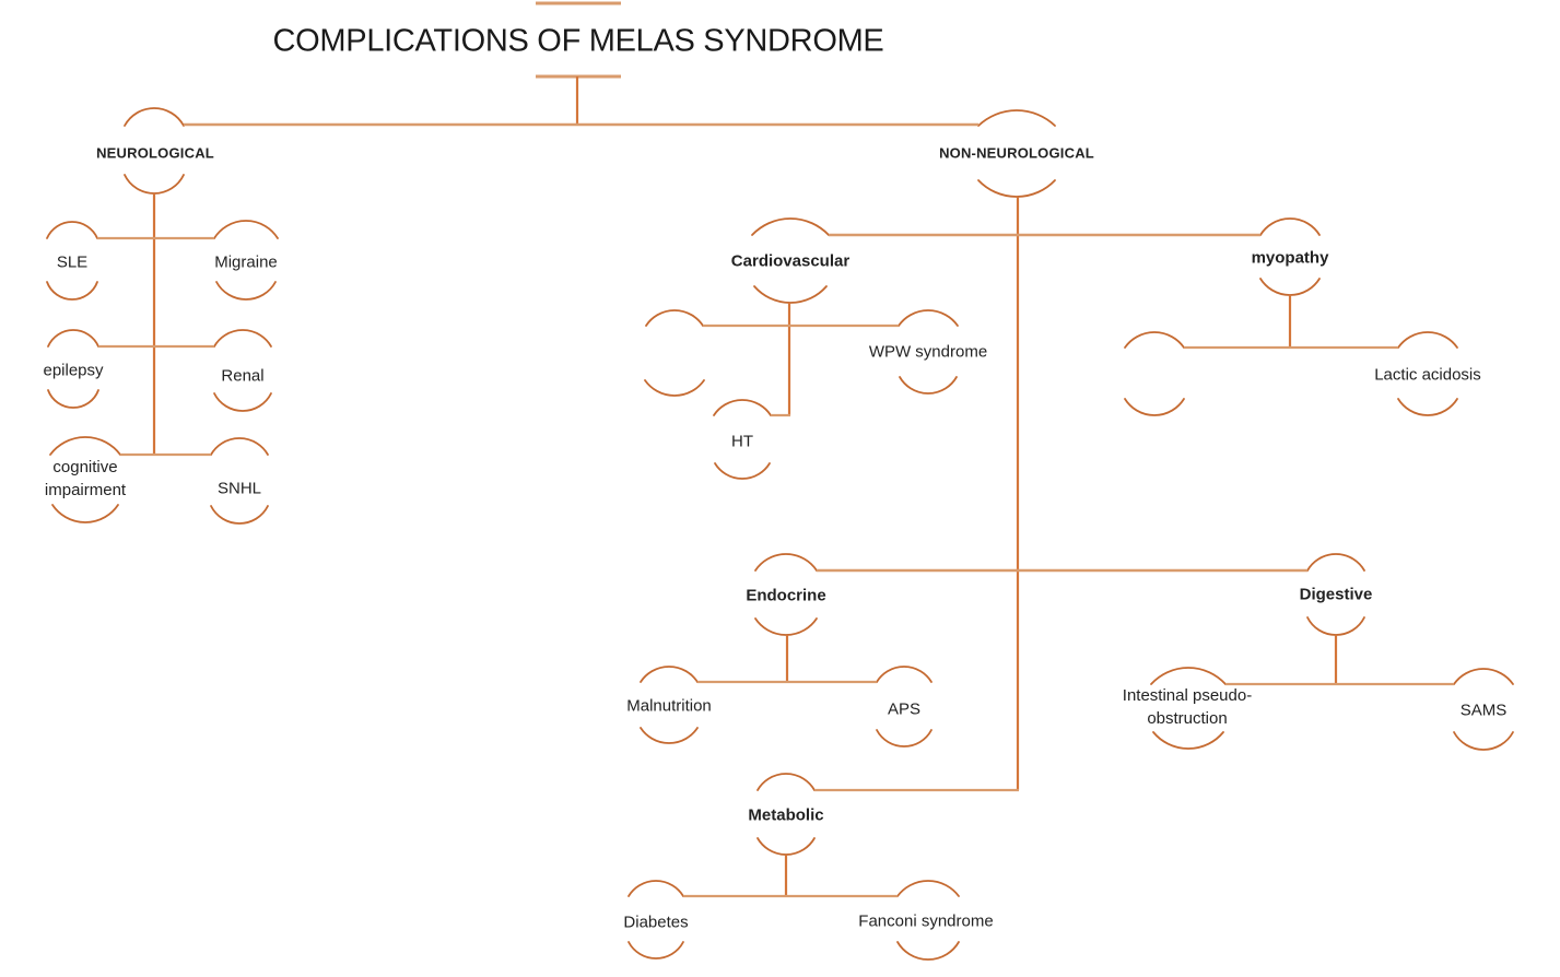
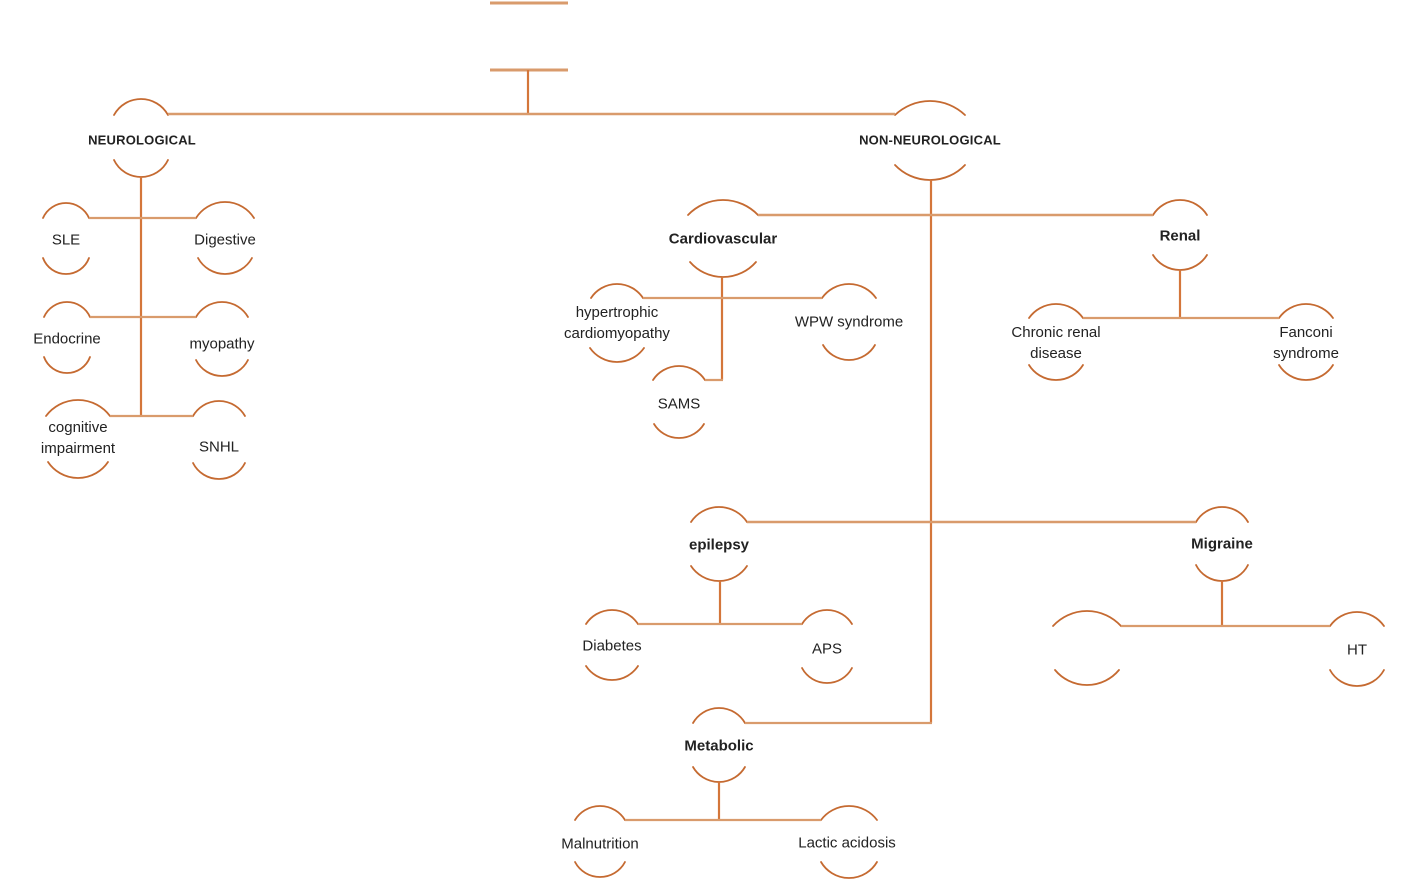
- COMPLICATIONS OF MELAS SYNDROME
  NEUROLOGICAL
  NON-NEUROLOGICAL
  SLE
- Migraine
+ Digestive
- epilepsy
+ Endocrine
- Renal
+ myopathy
  cognitive impairment
  SNHL
  Cardiovascular
+ hypertrophic cardiomyopathy
  WPW syndrome
- HT
+ SAMS
- myopathy
+ Renal
+ Chronic renal disease
- Lactic acidosis
+ Fanconi syndrome
- Endocrine
+ epilepsy
- Malnutrition
+ Diabetes
  APS
- Digestive
+ Migraine
- Intestinal pseudo-obstruction
- SAMS
+ HT
  Metabolic
- Diabetes
+ Malnutrition
- Fanconi syndrome
+ Lactic acidosis
